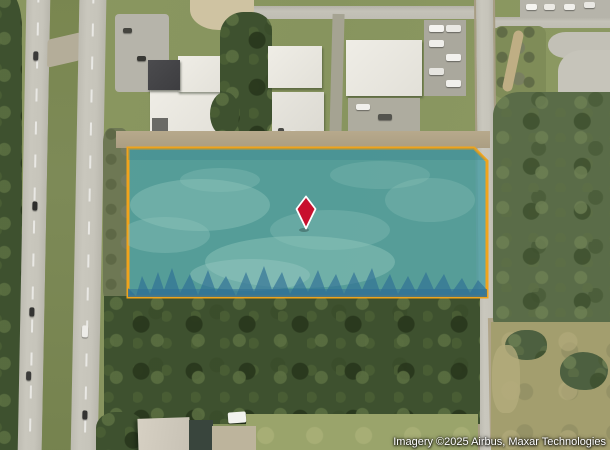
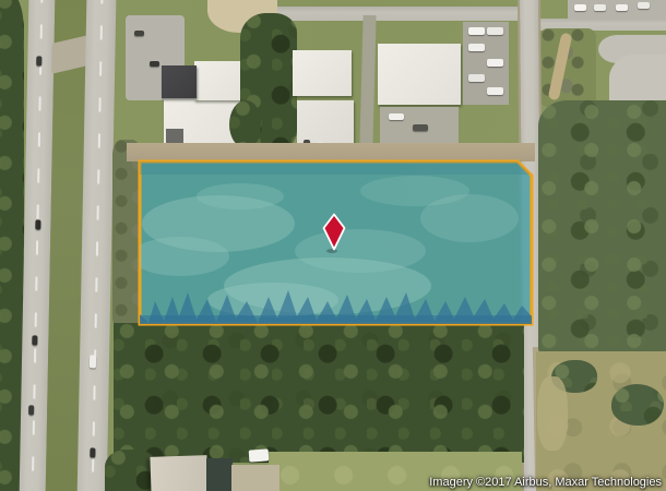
- Imagery ©2025 Airbus, Maxar Technologies
+ Imagery ©2017 Airbus, Maxar Technologies
